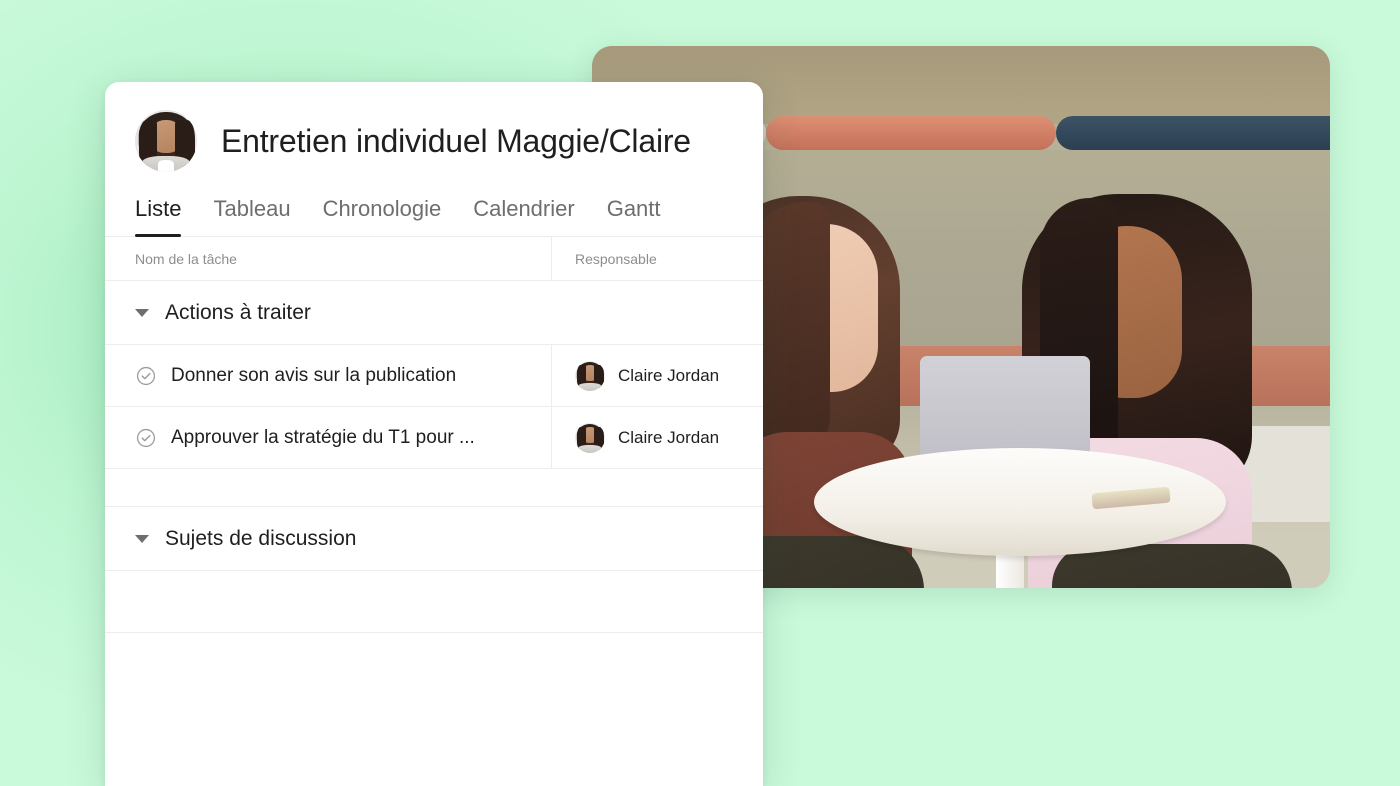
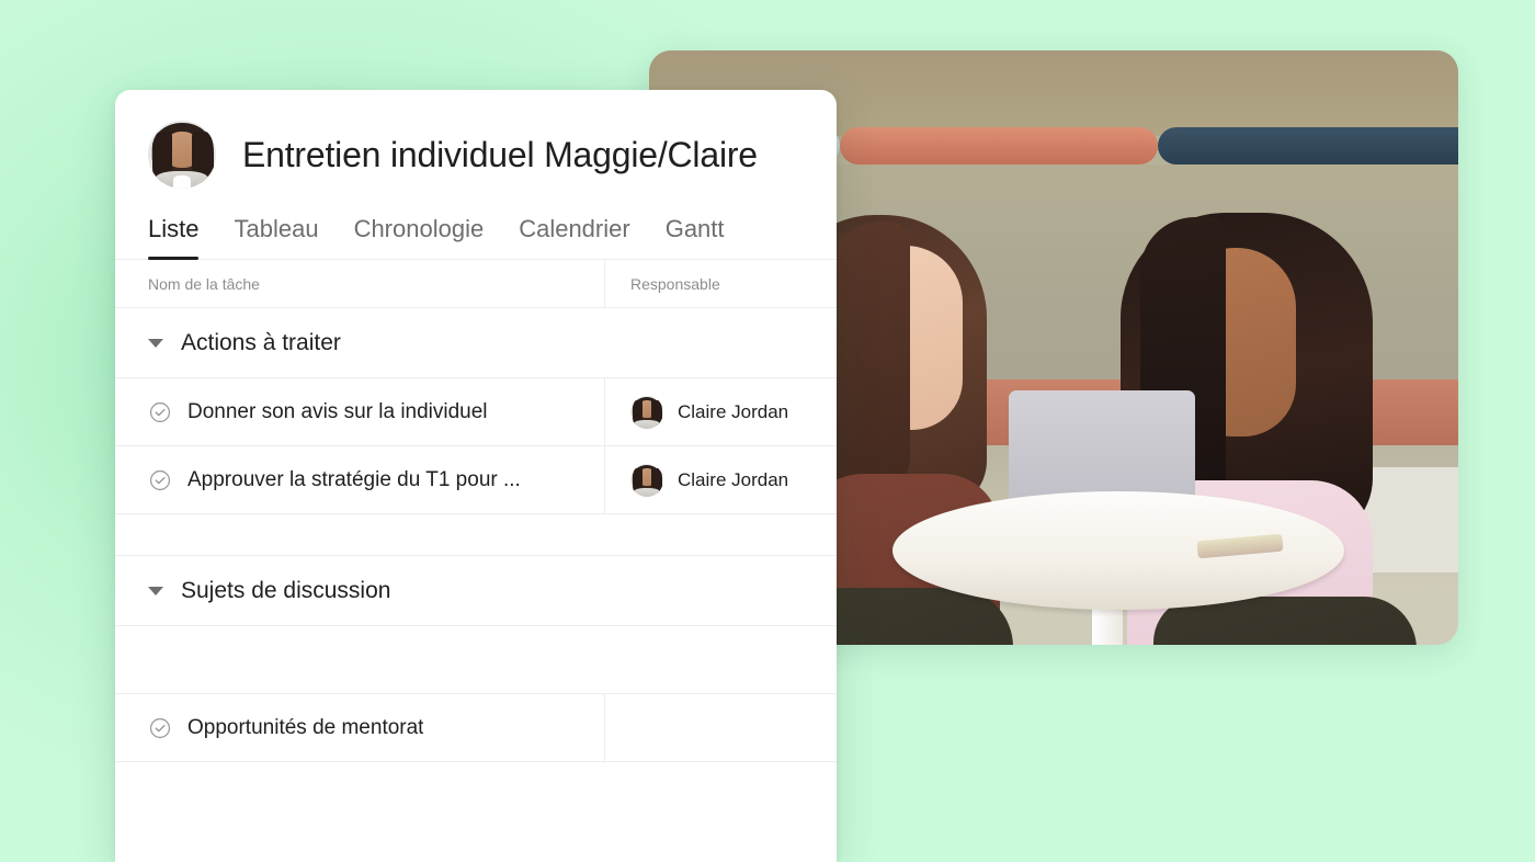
  Entretien individuel Maggie/Claire
  Liste
  Tableau
  Chronologie
  Calendrier
  Gantt
  Nom de la tâche
  Responsable
  Actions à traiter
- Donner son avis sur la publication
+ Donner son avis sur la individuel
  Claire Jordan
  Approuver la stratégie du T1 pour ...
  Claire Jordan
  Sujets de discussion
+ Opportunités de mentorat
